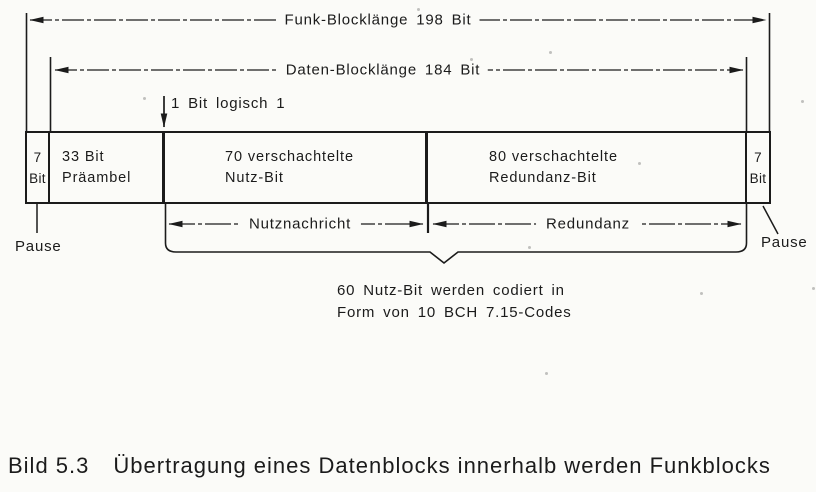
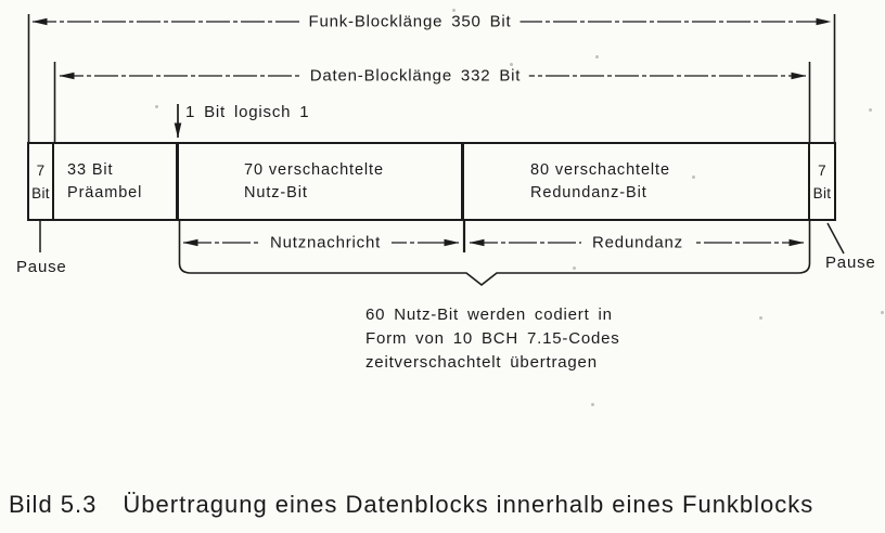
- Funk-Blocklänge 198 Bit
+ Funk-Blocklänge 350 Bit
- Daten-Blocklänge 184 Bit
+ Daten-Blocklänge 332 Bit
  1 Bit logisch 1
  7
  Bit
  33 Bit
  Präambel
  70 verschachtelte
  Nutz-Bit
  80 verschachtelte
  Redundanz-Bit
  7
  Bit
  Nutznachricht
  Redundanz
  Pause
  Pause
  60 Nutz-Bit werden codiert in
  Form von 10 BCH 7.15-Codes
+ zeitverschachtelt übertragen
- Bild 5.3 Übertragung eines Datenblocks innerhalb werden Funkblocks
+ Bild 5.3 Übertragung eines Datenblocks innerhalb eines Funkblocks
